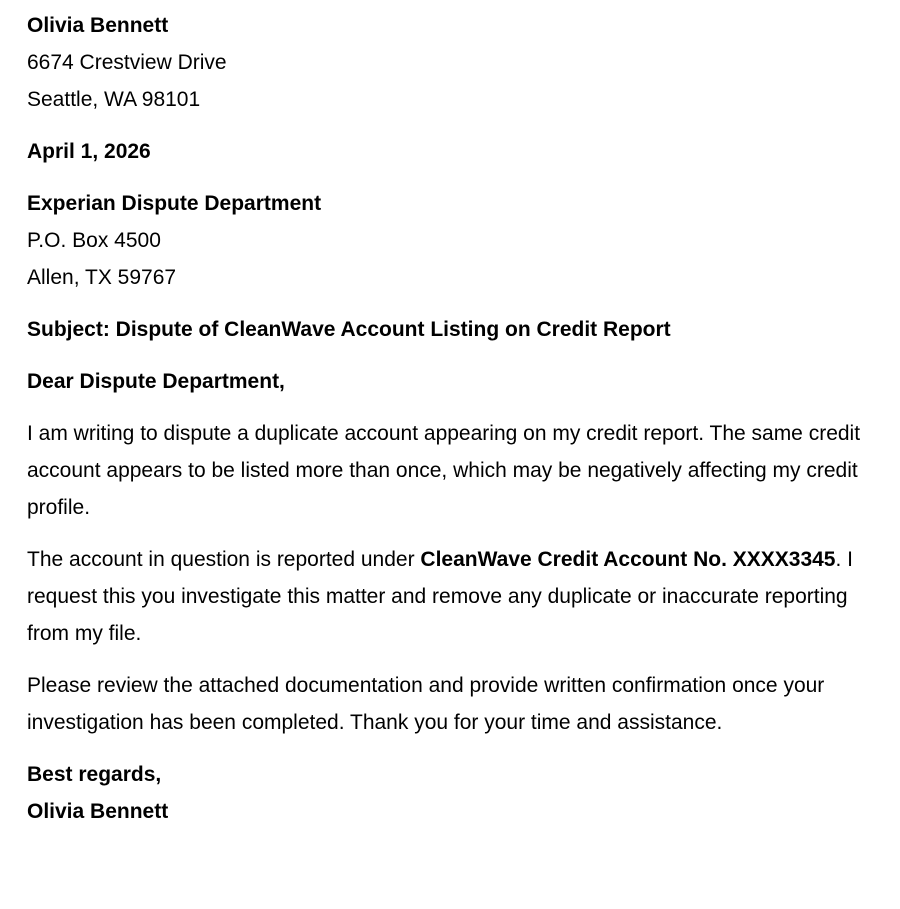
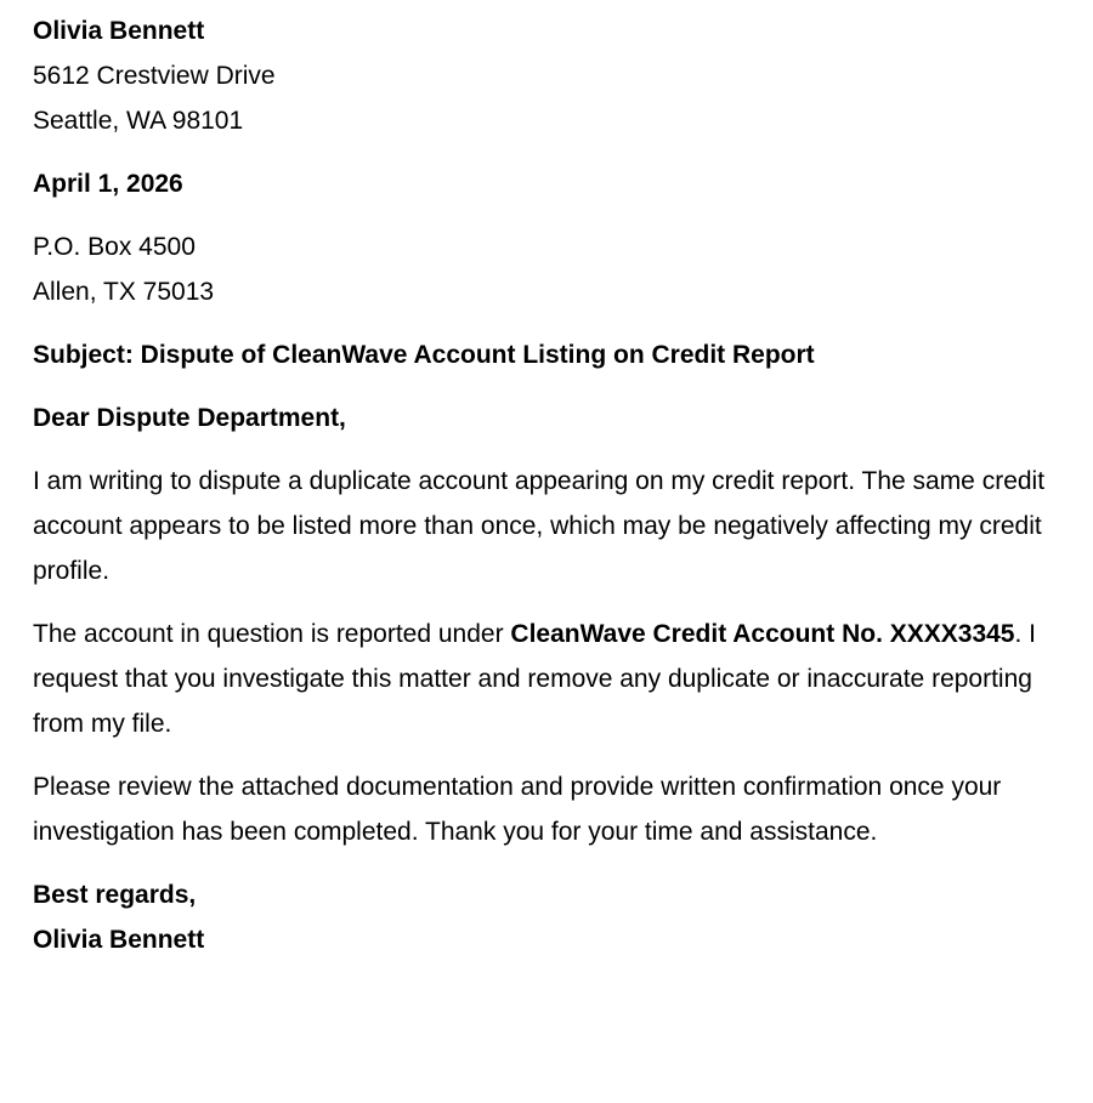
  Olivia Bennett
- 6674 Crestview Drive
+ 5612 Crestview Drive
  Seattle, WA 98101
  April 1, 2026
- Experian Dispute Department
  P.O. Box 4500
- Allen, TX 59767
+ Allen, TX 75013
  Subject: Dispute of CleanWave Account Listing on Credit Report
  Dear Dispute Department,
  I am writing to dispute a duplicate account appearing on my credit report. The same credit account appears to be listed more than once, which may be negatively affecting my credit profile.
- The account in question is reported under CleanWave Credit Account No. XXXX3345. I request this you investigate this matter and remove any duplicate or inaccurate reporting from my file.
+ The account in question is reported under CleanWave Credit Account No. XXXX3345. I request that you investigate this matter and remove any duplicate or inaccurate reporting from my file.
  Please review the attached documentation and provide written confirmation once your investigation has been completed. Thank you for your time and assistance.
  Best regards,
  Olivia Bennett
